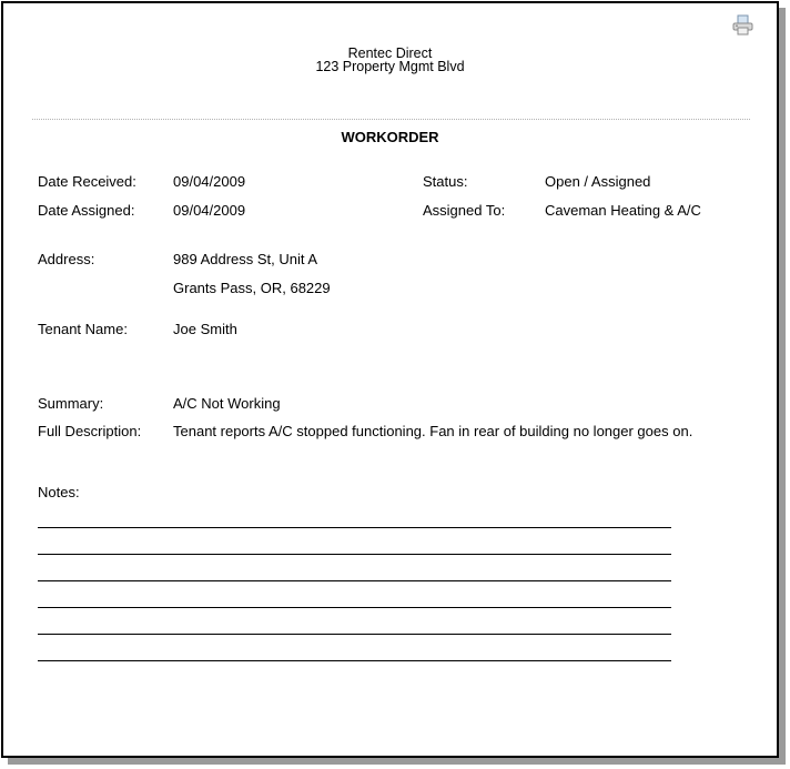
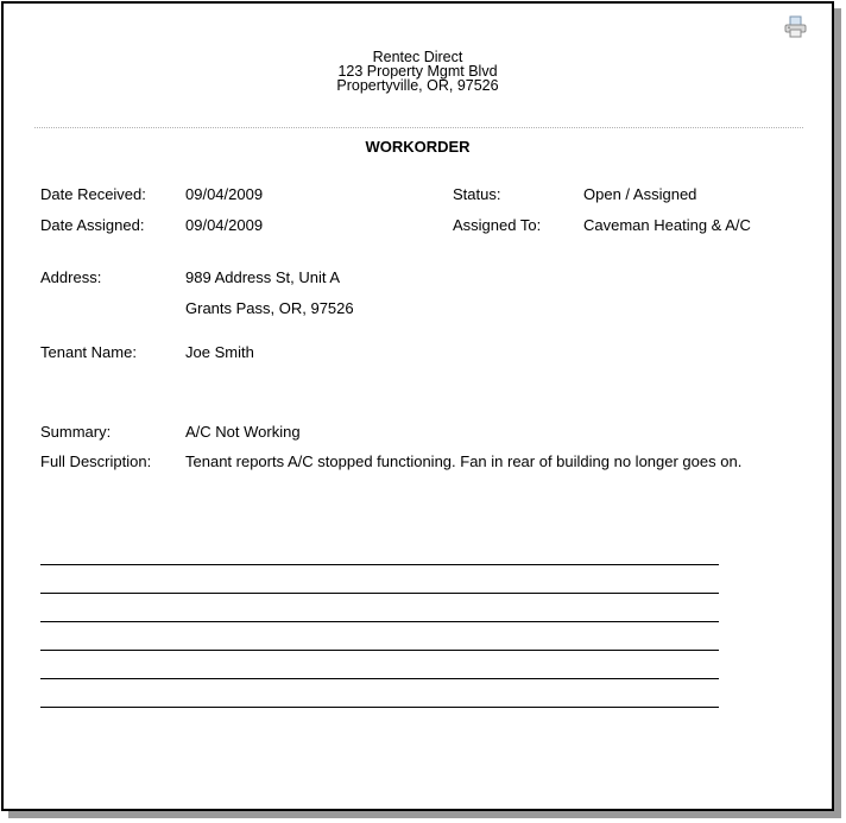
  Rentec Direct
  123 Property Mgmt Blvd
+ Propertyville, OR, 97526
  WORKORDER
  Date Received:
  09/04/2009
  Status:
  Open / Assigned
  Date Assigned:
  09/04/2009
  Assigned To:
  Caveman Heating & A/C
  Address:
  989 Address St, Unit A
- Grants Pass, OR, 68229
+ Grants Pass, OR, 97526
  Tenant Name:
  Joe Smith
  Summary:
  A/C Not Working
  Full Description:
  Tenant reports A/C stopped functioning. Fan in rear of building no longer goes on.
- Notes:
